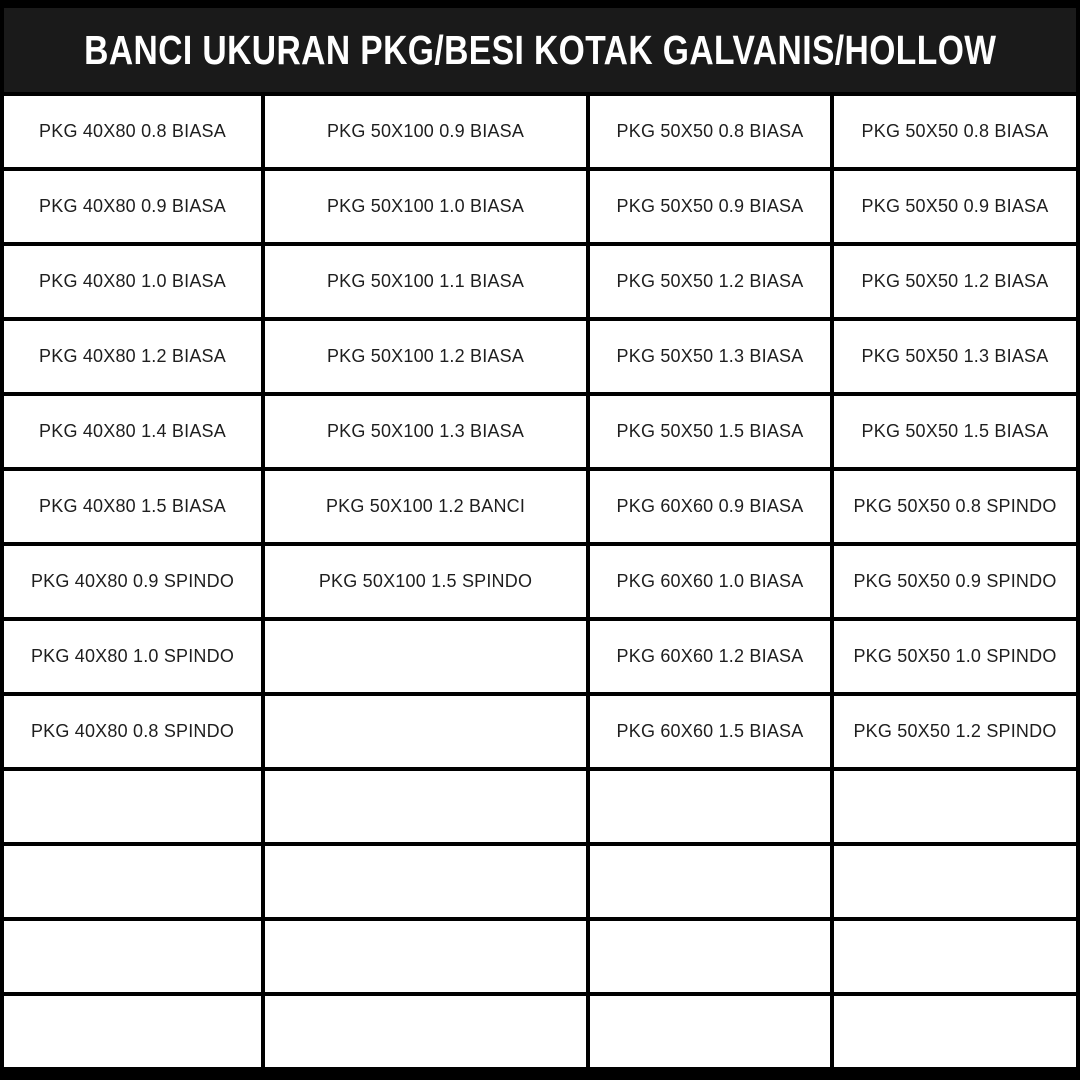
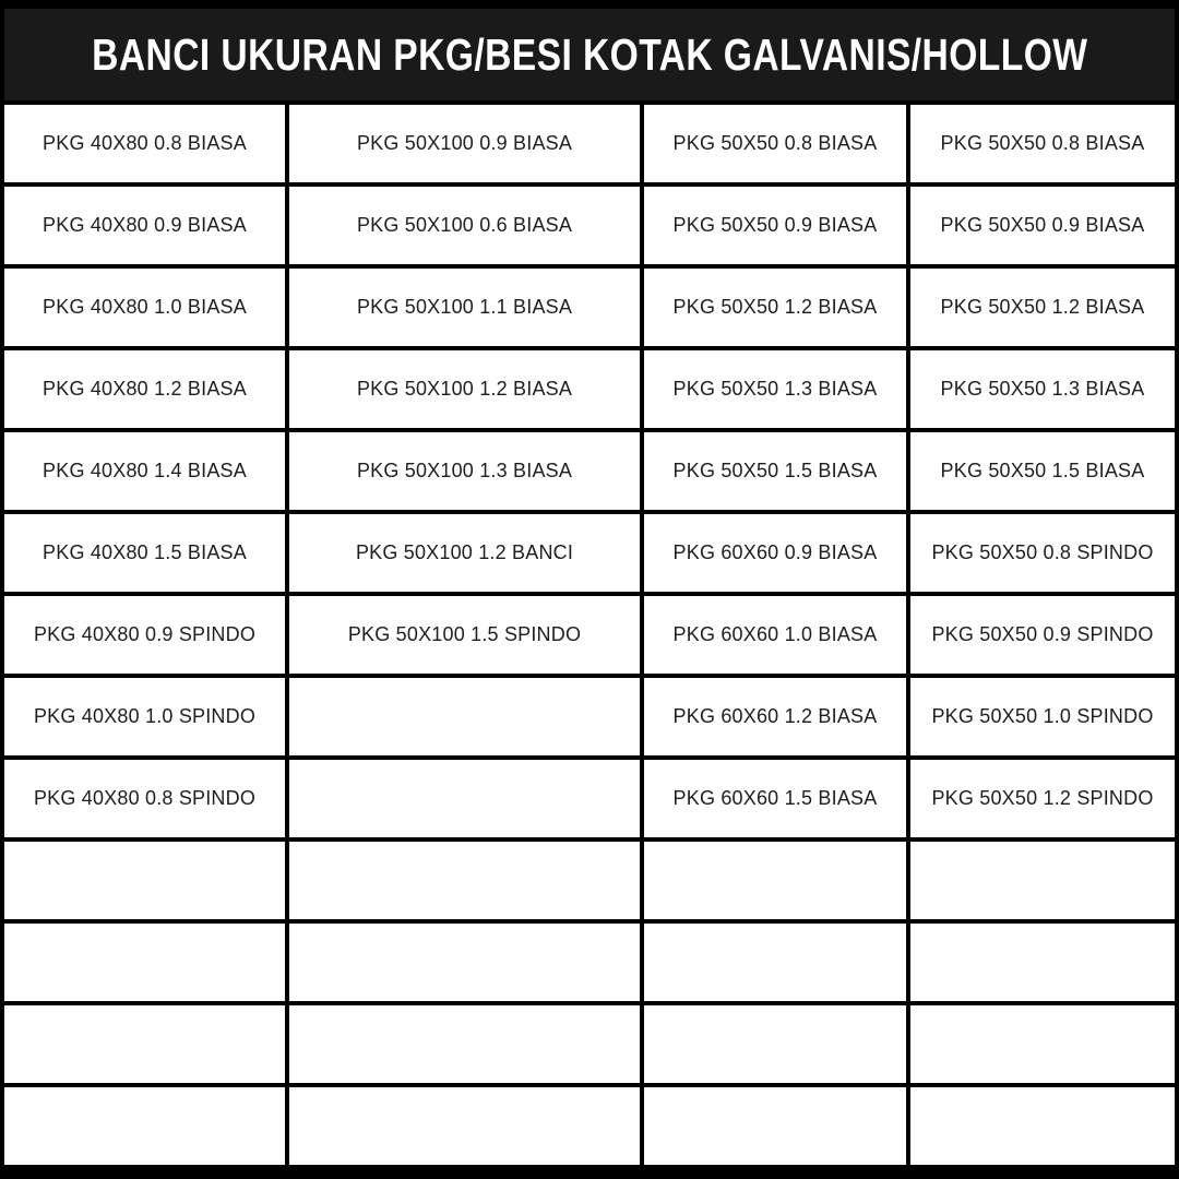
  BANCI UKURAN PKG/BESI KOTAK GALVANIS/HOLLOW
  PKG 40X80 0.8 BIASA
  PKG 50X100 0.9 BIASA
  PKG 50X50 0.8 BIASA
  PKG 50X50 0.8 BIASA
  PKG 40X80 0.9 BIASA
- PKG 50X100 1.0 BIASA
+ PKG 50X100 0.6 BIASA
  PKG 50X50 0.9 BIASA
  PKG 50X50 0.9 BIASA
  PKG 40X80 1.0 BIASA
  PKG 50X100 1.1 BIASA
  PKG 50X50 1.2 BIASA
  PKG 50X50 1.2 BIASA
  PKG 40X80 1.2 BIASA
  PKG 50X100 1.2 BIASA
  PKG 50X50 1.3 BIASA
  PKG 50X50 1.3 BIASA
  PKG 40X80 1.4 BIASA
  PKG 50X100 1.3 BIASA
  PKG 50X50 1.5 BIASA
  PKG 50X50 1.5 BIASA
  PKG 40X80 1.5 BIASA
  PKG 50X100 1.2 BANCI
  PKG 60X60 0.9 BIASA
  PKG 50X50 0.8 SPINDO
  PKG 40X80 0.9 SPINDO
  PKG 50X100 1.5 SPINDO
  PKG 60X60 1.0 BIASA
  PKG 50X50 0.9 SPINDO
  PKG 40X80 1.0 SPINDO
  PKG 60X60 1.2 BIASA
  PKG 50X50 1.0 SPINDO
  PKG 40X80 0.8 SPINDO
  PKG 60X60 1.5 BIASA
  PKG 50X50 1.2 SPINDO
